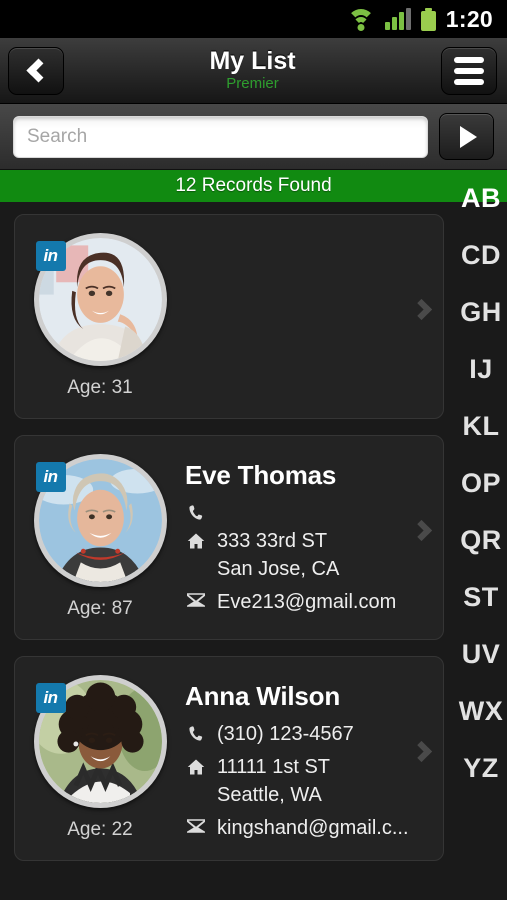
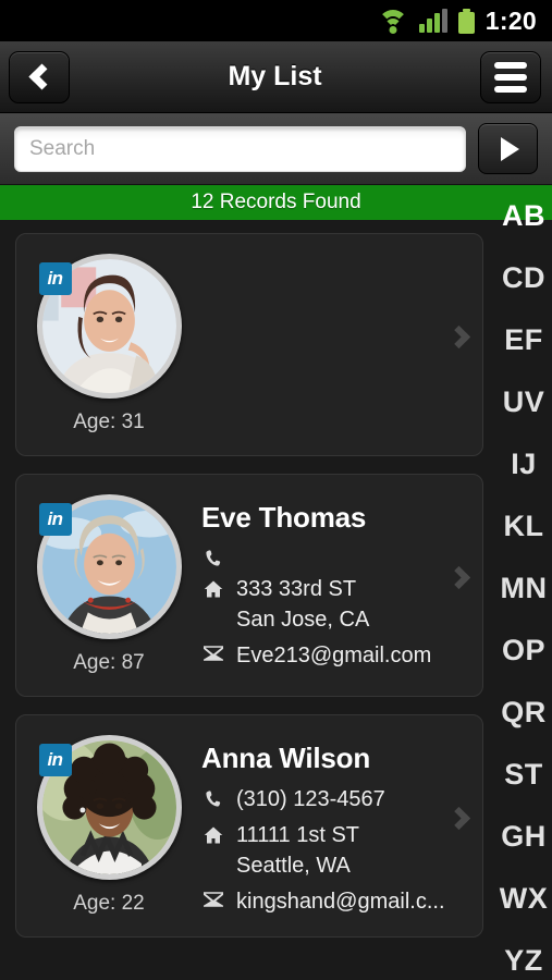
  1:20
  My List
- Premier
  Search
  12 Records Found
  in
  Age: 31
  in
  Age: 87
  Eve Thomas
  333 33rd ST
  San Jose, CA
  Eve213@gmail.com
  in
  Age: 22
  Anna Wilson
  (310) 123-4567
  11111 1st ST
  Seattle, WA
  kingshand@gmail.c...
  AB
  CD
+ EF
- GH
+ UV
  IJ
  KL
+ MN
  OP
  QR
  ST
- UV
+ GH
  WX
  YZ
